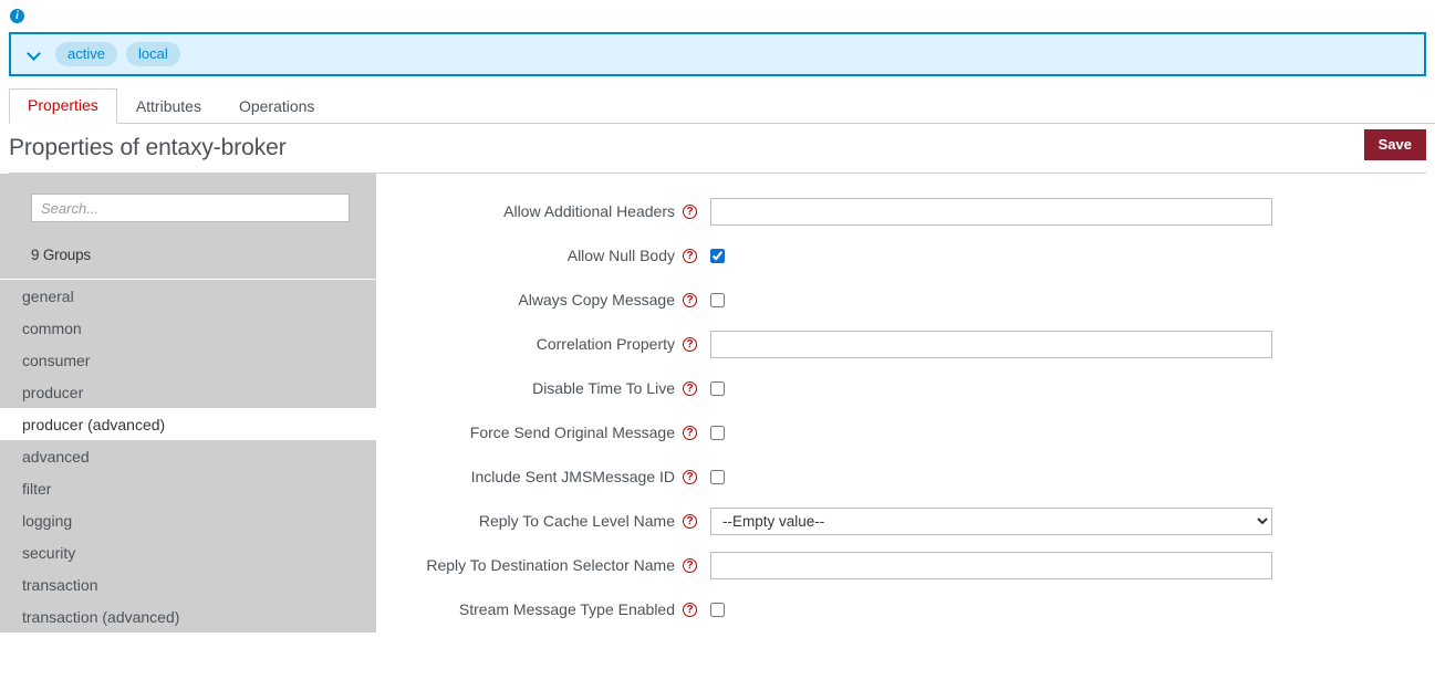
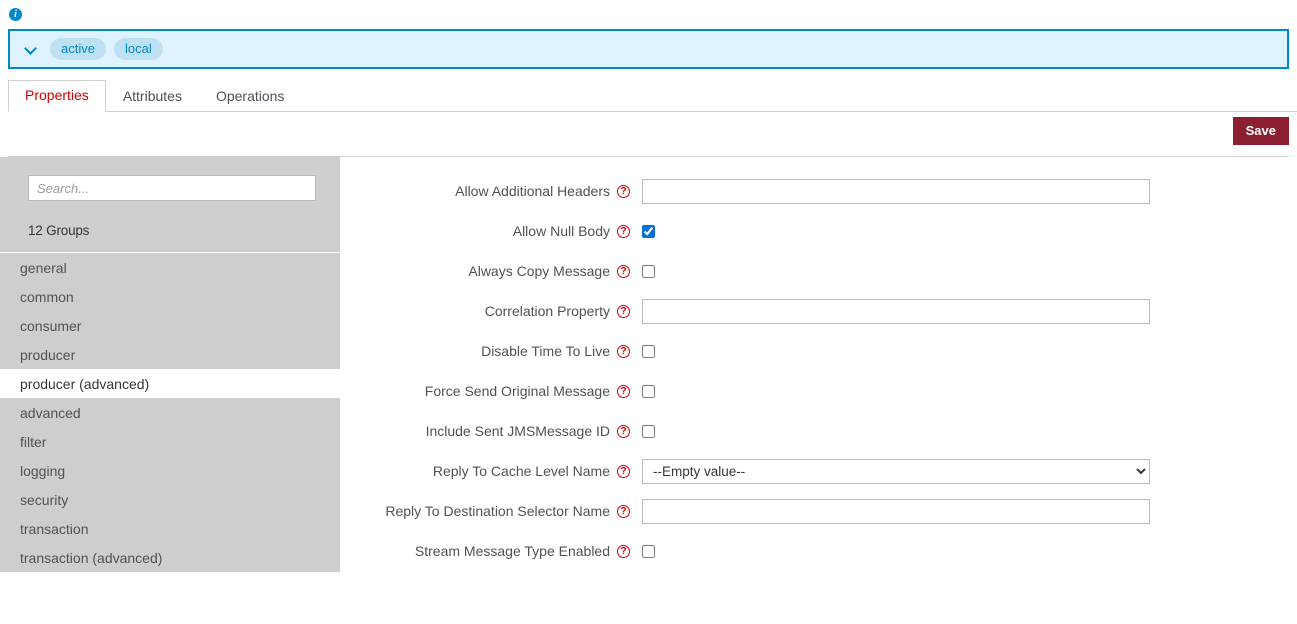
  i
  active
  local
  Properties
  Attributes
  Operations
- Properties of entaxy-broker
  Save
  Search...
- 9 Groups
+ 12 Groups
  general
  common
  consumer
  producer
  producer (advanced)
  advanced
  filter
  logging
  security
  transaction
  transaction (advanced)
  Allow Additional Headers
  ?
  Allow Null Body
  ?
  Always Copy Message
  ?
  Correlation Property
  ?
  Disable Time To Live
  ?
  Force Send Original Message
  ?
  Include Sent JMSMessage ID
  ?
  Reply To Cache Level Name
  ?
  --Empty value--
  Reply To Destination Selector Name
  ?
  Stream Message Type Enabled
  ?
